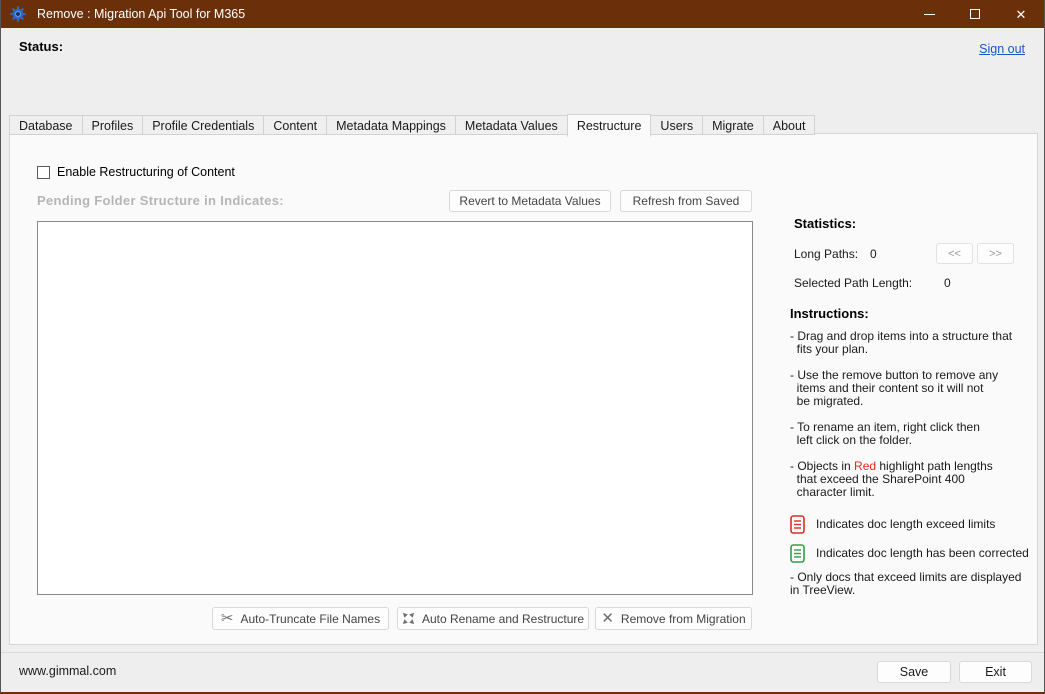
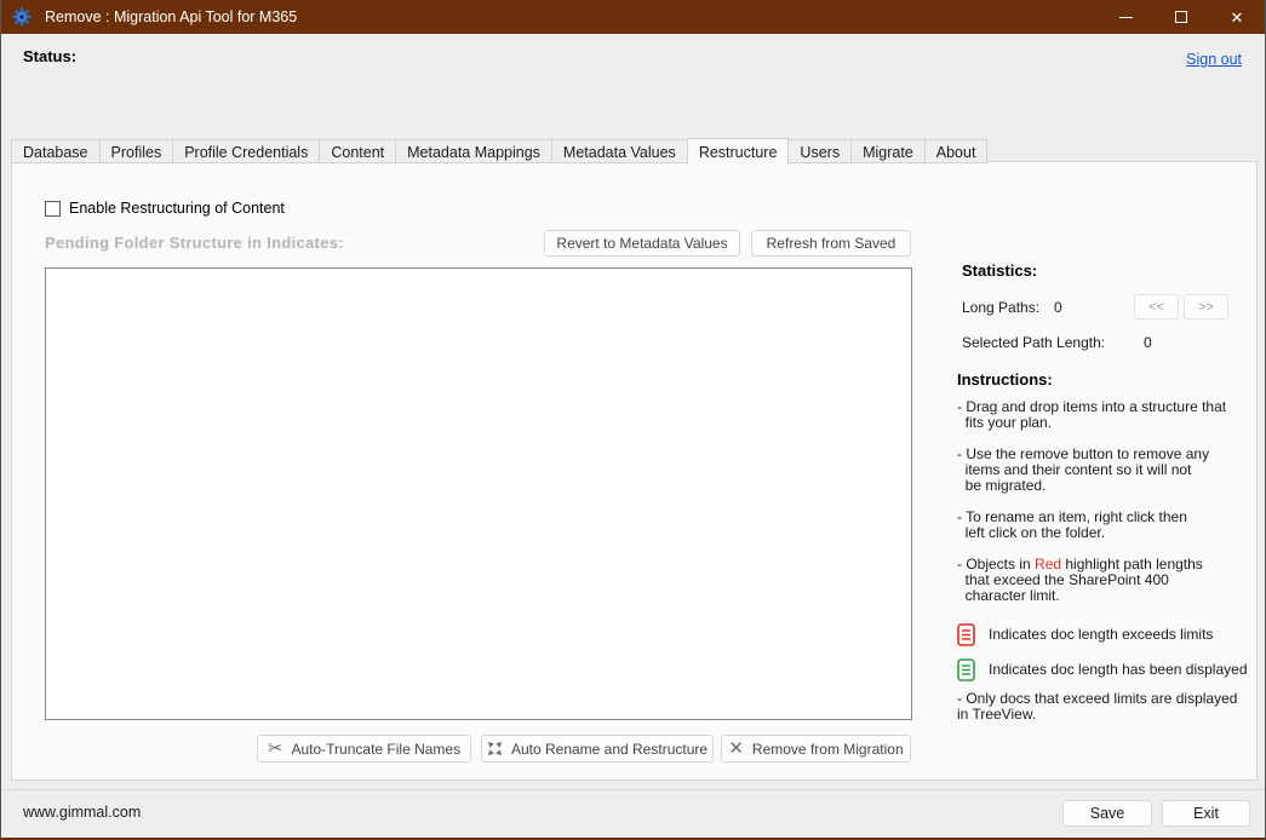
  Remove : Migration Api Tool for M365
  ✕
  Status:
  Sign out
  Database
  Profiles
  Profile Credentials
  Content
  Metadata Mappings
  Metadata Values
  Restructure
  Users
  Migrate
  About
  Enable Restructuring of Content
  Pending Folder Structure in Indicates:
  Revert to Metadata Values
  Refresh from Saved
  ✂
  Auto-Truncate File Names
  Auto Rename and Restructure
  ✕
  Remove from Migration
  Statistics:
  Long Paths:
  0
  <<
  >>
  Selected Path Length:
  0
  Instructions:
  - Drag and drop items into a structure that
  fits your plan.
  - Use the remove button to remove any
  items and their content so it will not
  be migrated.
  - To rename an item, right click then
  left click on the folder.
  - Objects in Red highlight path lengths
  that exceed the SharePoint 400
  character limit.
- Indicates doc length exceed limits
+ Indicates doc length exceeds limits
- Indicates doc length has been corrected
+ Indicates doc length has been displayed
  - Only docs that exceed limits are displayed
  in TreeView.
  www.gimmal.com
  Save
  Exit
